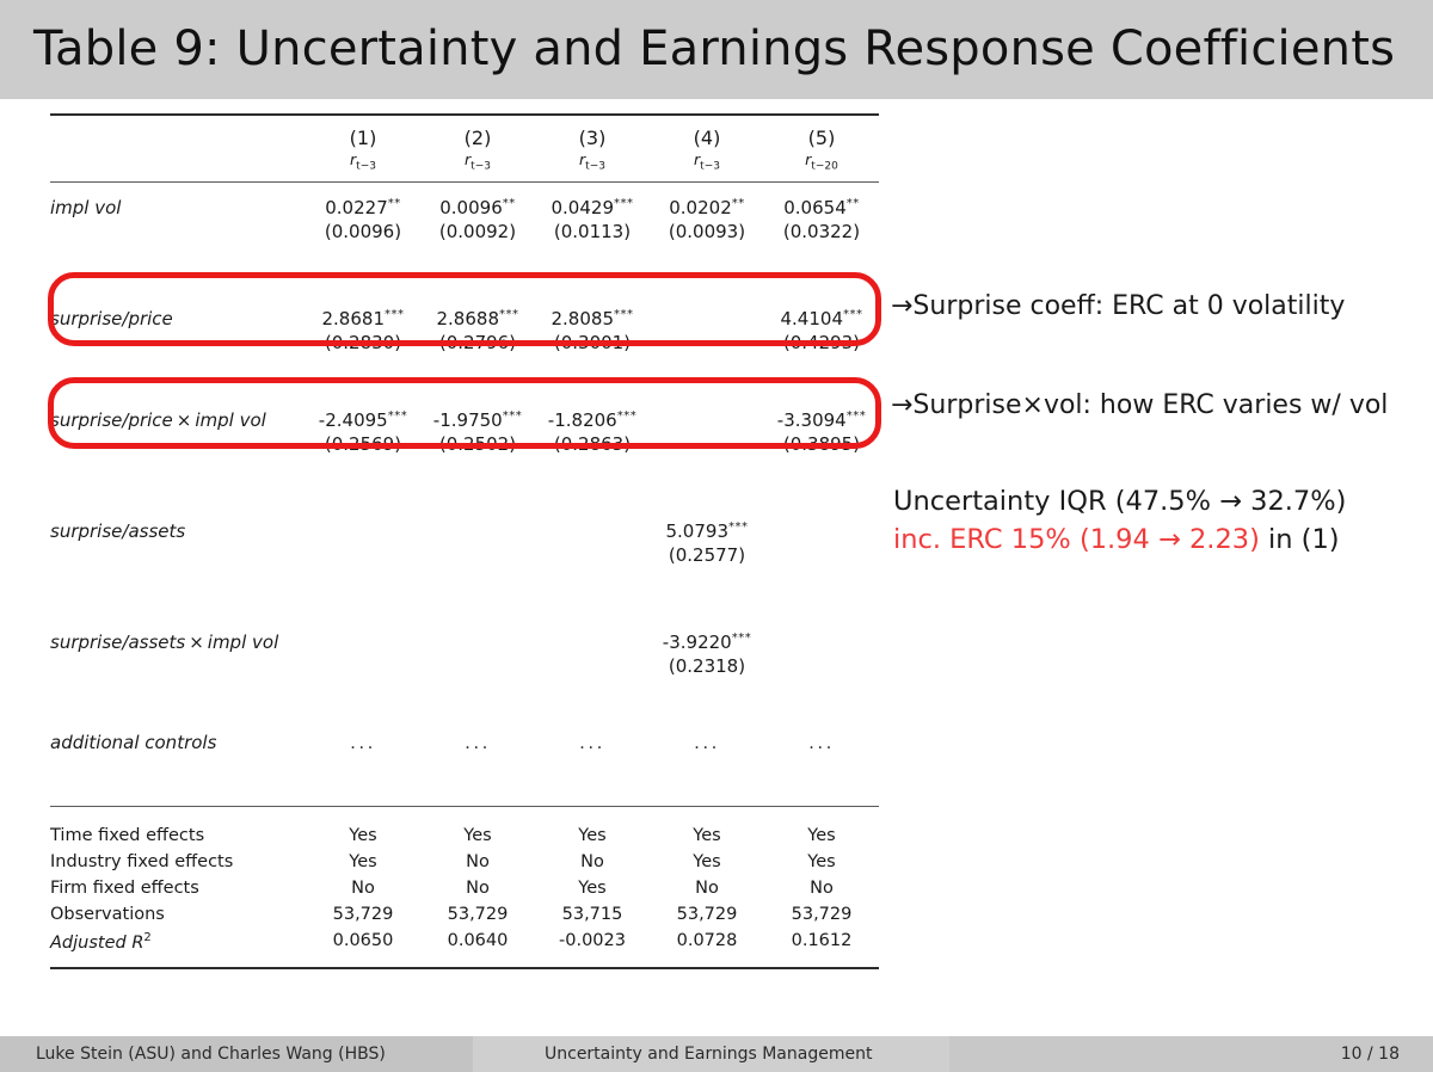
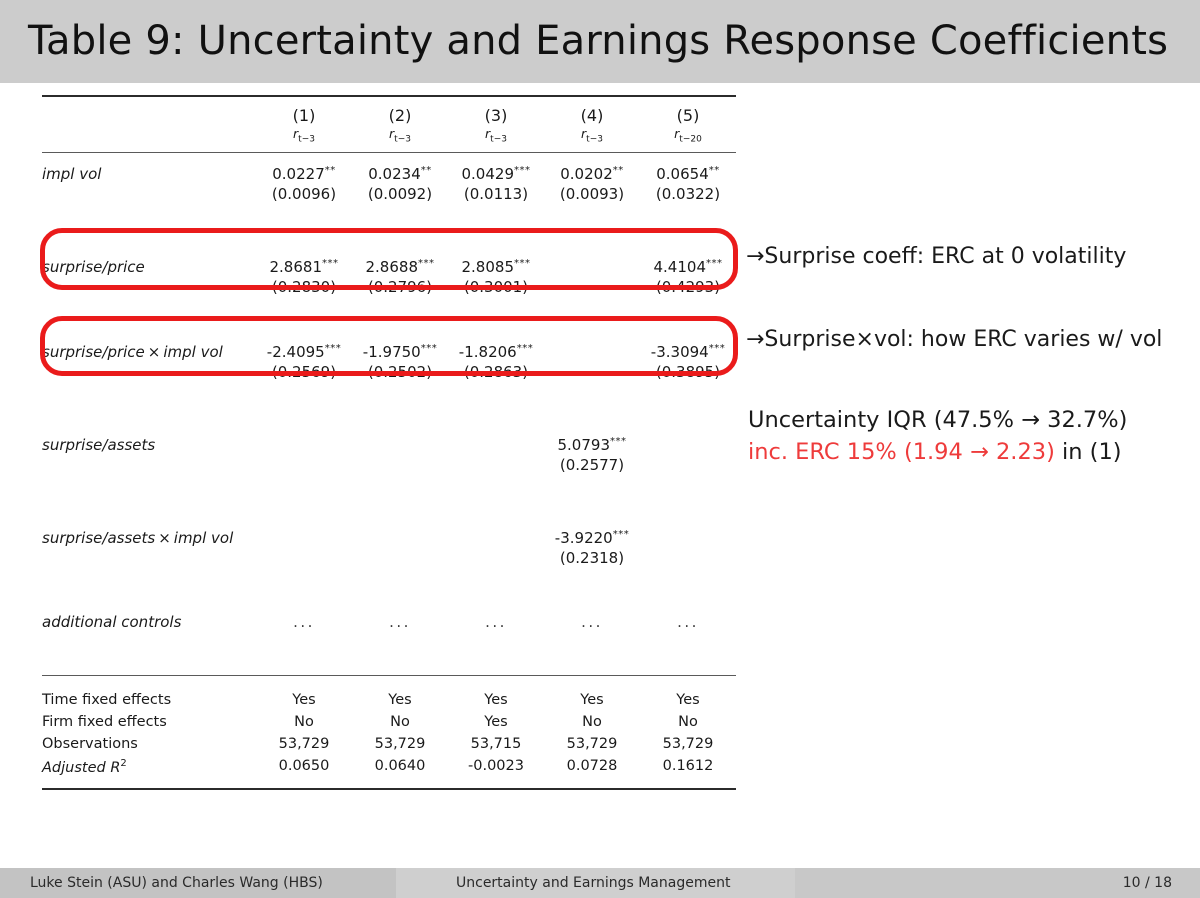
  Table 9: Uncertainty and Earnings Response Coefficients
  	(1)	(2)	(3)	(4)	(5)
  	rt−3	rt−3	rt−3	rt−3	rt−20
- impl vol	0.0227**	0.0096**	0.0429***	0.0202**	0.0654**
+ impl vol	0.0227**	0.0234**	0.0429***	0.0202**	0.0654**
  	(0.0096)	(0.0092)	(0.0113)	(0.0093)	(0.0322)
  surprise/price	2.8681***	2.8688***	2.8085***		4.4104***
  	(0.2830)	(0.2796)	(0.3001)		(0.4293)
  surprise/price × impl vol	-2.4095***	-1.9750***	-1.8206***		-3.3094***
  	(0.2569)	(0.2502)	(0.2863)		(0.3895)
  surprise/assets				5.0793***
  				(0.2577)
  surprise/assets × impl vol				-3.9220***
  				(0.2318)
  additional controls	...	...	...	...	...
  Time fixed effects	Yes	Yes	Yes	Yes	Yes
- Industry fixed effects	Yes	No	No	Yes	Yes
  Firm fixed effects	No	No	Yes	No	No
  Observations	53,729	53,729	53,715	53,729	53,729
  Adjusted R2	0.0650	0.0640	-0.0023	0.0728	0.1612
  →Surprise coeff: ERC at 0 volatility
  →Surprise×vol: how ERC varies w/ vol
  Uncertainty IQR (47.5% → 32.7%)
  inc. ERC 15% (1.94 → 2.23) in (1)
  Luke Stein (ASU) and Charles Wang (HBS)
  Uncertainty and Earnings Management
  10 / 18
